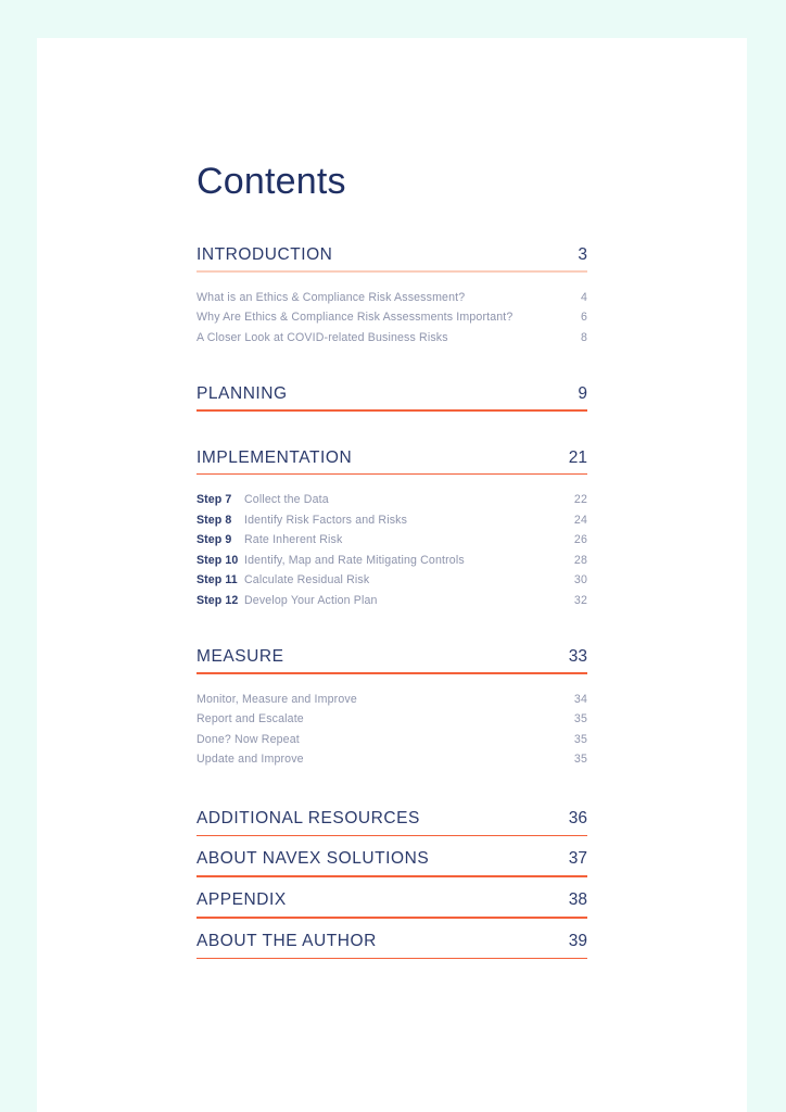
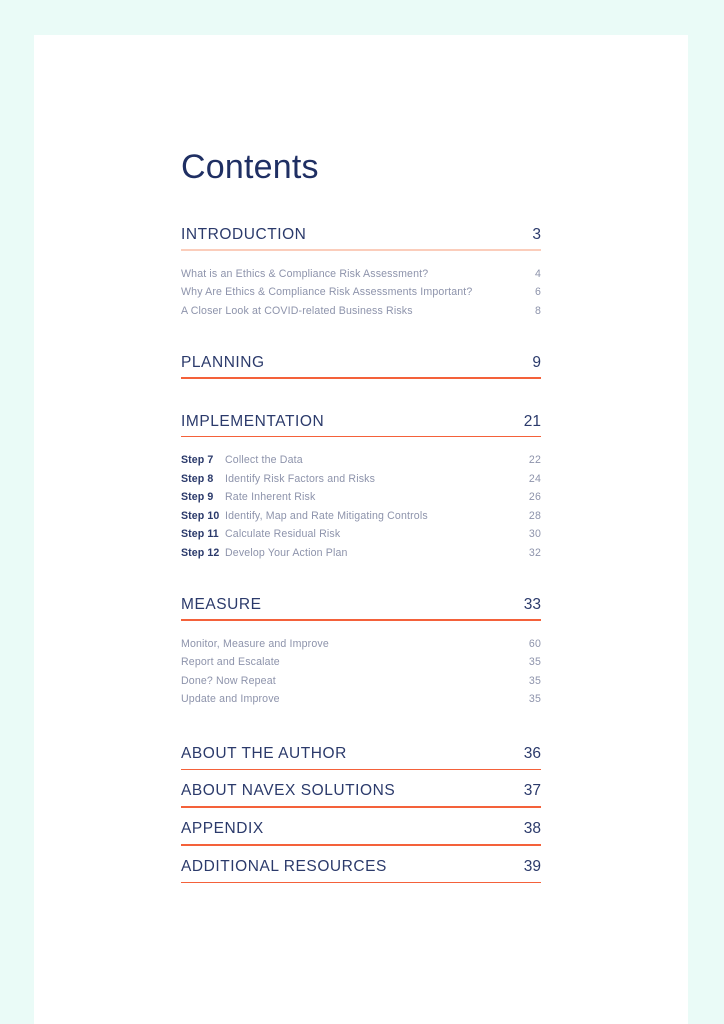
  Contents
  INTRODUCTION
  3
  What is an Ethics & Compliance Risk Assessment?
  4
  Why Are Ethics & Compliance Risk Assessments Important?
  6
  A Closer Look at COVID-related Business Risks
  8
  PLANNING
  9
  IMPLEMENTATION
  21
  Step 7
  Collect the Data
  22
  Step 8
  Identify Risk Factors and Risks
  24
  Step 9
  Rate Inherent Risk
  26
  Step 10
  Identify, Map and Rate Mitigating Controls
  28
  Step 11
  Calculate Residual Risk
  30
  Step 12
  Develop Your Action Plan
  32
  MEASURE
  33
  Monitor, Measure and Improve
- 34
+ 60
  Report and Escalate
  35
  Done? Now Repeat
  35
  Update and Improve
  35
- ADDITIONAL RESOURCES
+ ABOUT THE AUTHOR
  36
  ABOUT NAVEX SOLUTIONS
  37
  APPENDIX
  38
- ABOUT THE AUTHOR
+ ADDITIONAL RESOURCES
  39
